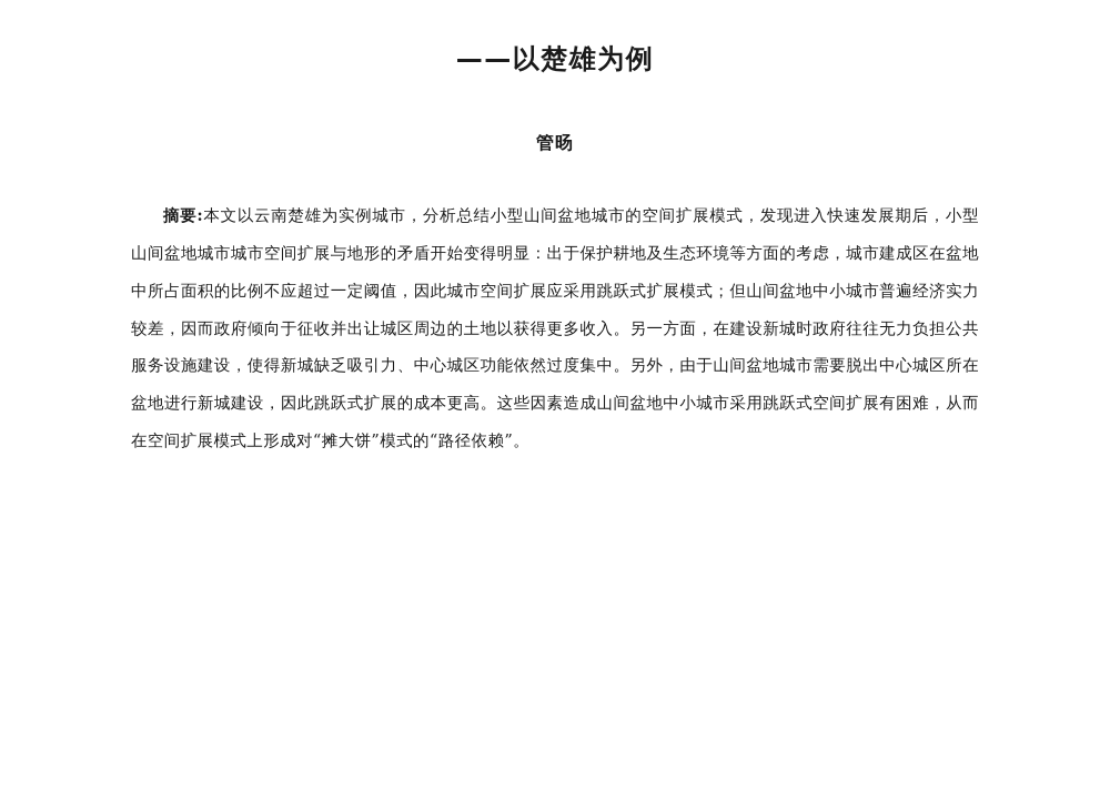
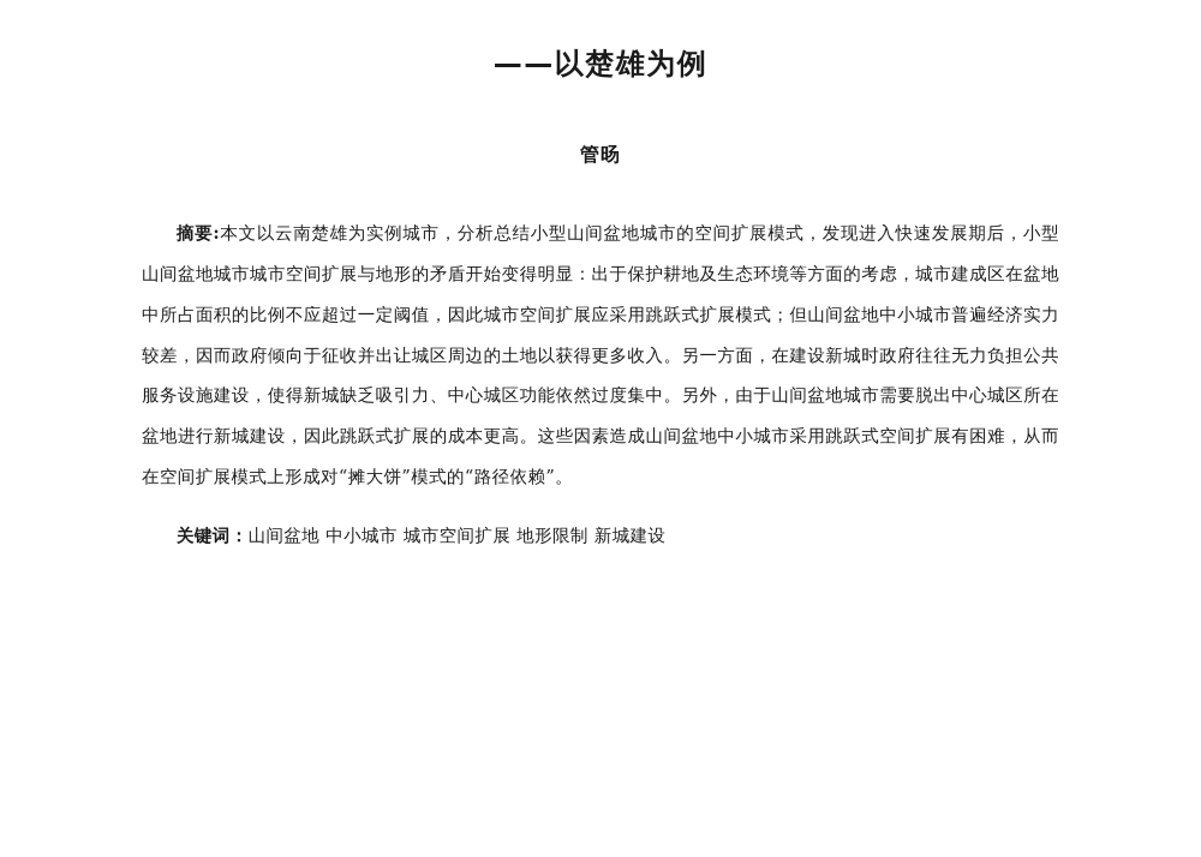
  ——以楚雄为例
  管旸
  摘要:本文以云南楚雄为实例城市，分析总结小型山间盆地城市的空间扩展模式，发现进入快速发展期后，小型山间盆地城市城市空间扩展与地形的矛盾开始变得明显：出于保护耕地及生态环境等方面的考虑，城市建成区在盆地中所占面积的比例不应超过一定阈值，因此城市空间扩展应采用跳跃式扩展模式；但山间盆地中小城市普遍经济实力较差，因而政府倾向于征收并出让城区周边的土地以获得更多收入。另一方面，在建设新城时政府往往无力负担公共服务设施建设，使得新城缺乏吸引力、中心城区功能依然过度集中。另外，由于山间盆地城市需要脱出中心城区所在盆地进行新城建设，因此跳跃式扩展的成本更高。这些因素造成山间盆地中小城市采用跳跃式空间扩展有困难，从而在空间扩展模式上形成对“摊大饼”模式的“路径依赖”。
+ 关键词：山间盆地 中小城市 城市空间扩展 地形限制 新城建设
